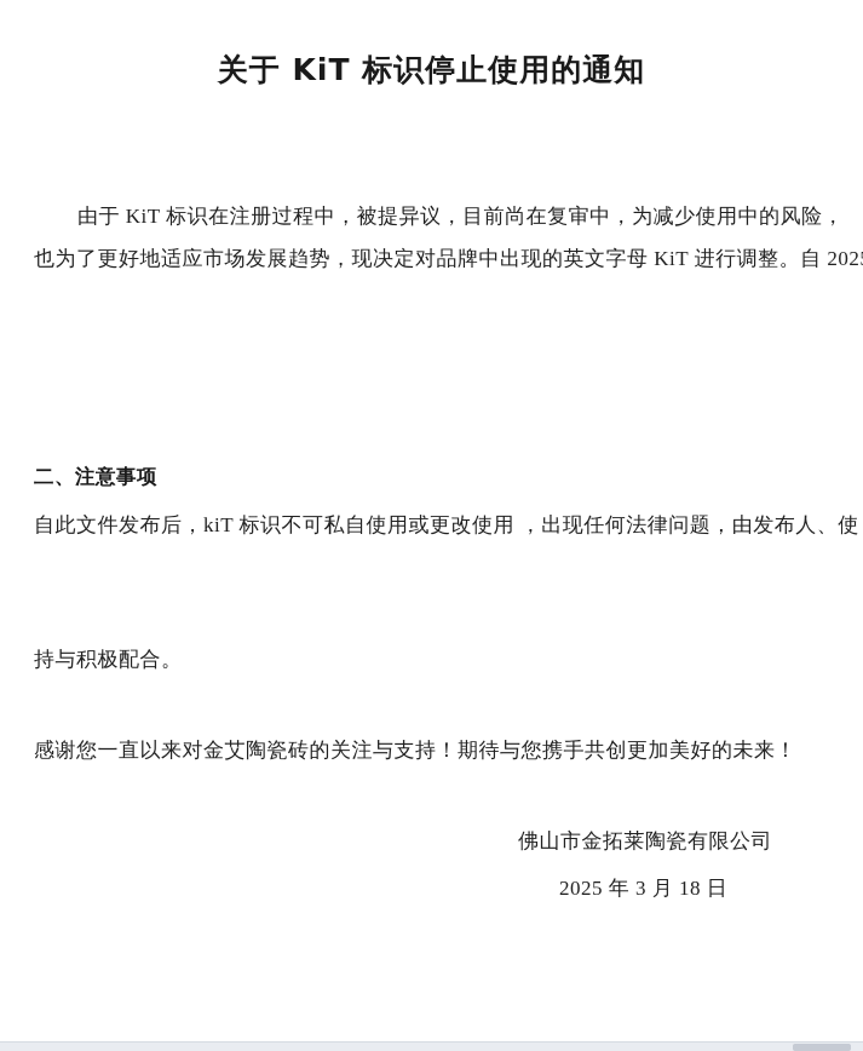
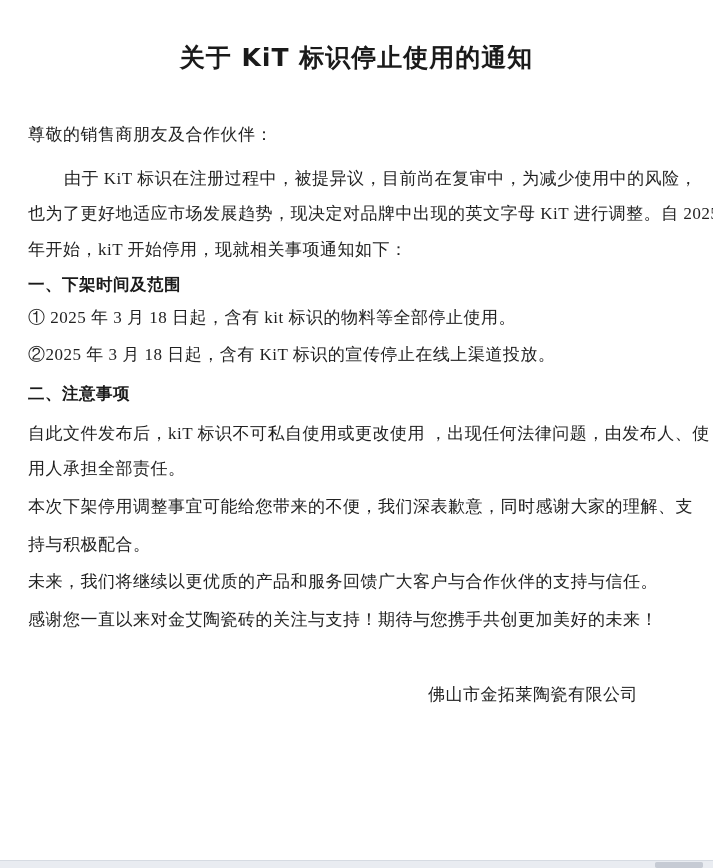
  关于 KiT 标识停止使用的通知
+ 尊敬的销售商朋友及合作伙伴：
  由于 KiT 标识在注册过程中，被提异议，目前尚在复审中，为减少使用中的风险，
  也为了更好地适应市场发展趋势，现决定对品牌中出现的英文字母 KiT 进行调整。自 202
+ 年开始，kiT 开始停用，现就相关事项通知如下：
+ 一、下架时间及范围
+ ① 2025 年 3 月 18 日起，含有 kit 标识的物料等全部停止使用。
+ ②2025 年 3 月 18 日起，含有 KiT 标识的宣传停止在线上渠道投放。
  二、注意事项
  自此文件发布后，kiT 标识不可私自使用或更改使用 ，出现任何法律问题，由发布人、使
+ 用人承担全部责任。
+ 本次下架停用调整事宜可能给您带来的不便，我们深表歉意，同时感谢大家的理解、支
  持与积极配合。
+ 未来，我们将继续以更优质的产品和服务回馈广大客户与合作伙伴的支持与信任。
  感谢您一直以来对金艾陶瓷砖的关注与支持！期待与您携手共创更加美好的未来！
  佛山市金拓莱陶瓷有限公司
- 2025 年 3 月 18 日
